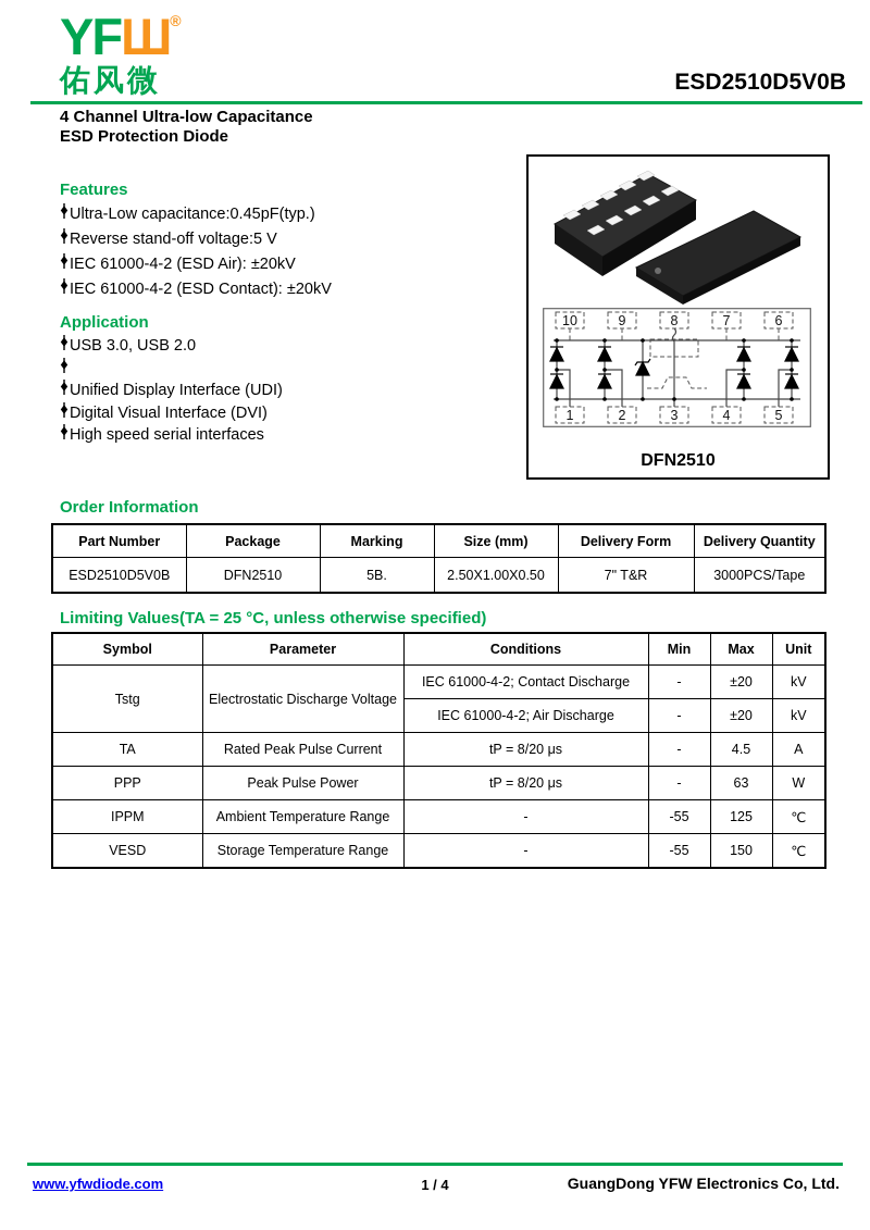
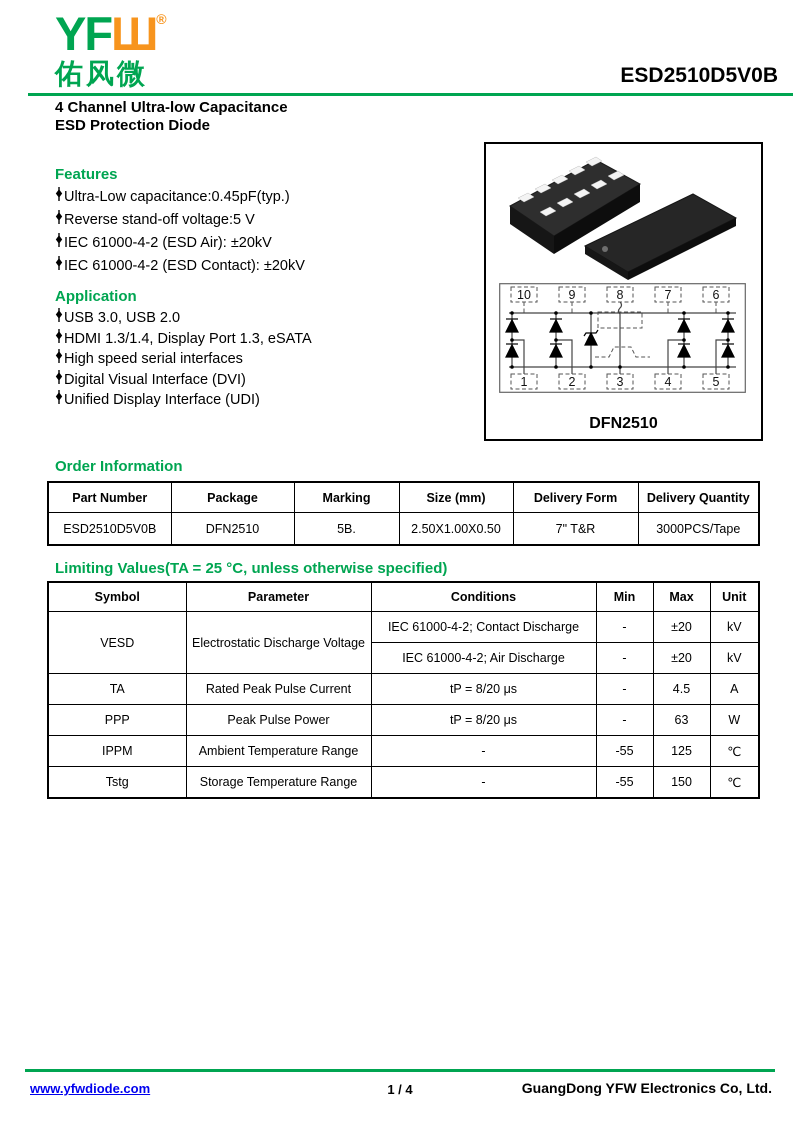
  YFШ®
  佑风微
  ESD2510D5V0B
  4 Channel Ultra-low Capacitance
  ESD Protection Diode
  Features
  Ultra-Low capacitance:0.45pF(typ.)
  Reverse stand-off voltage:5 V
  IEC 61000-4-2 (ESD Air): ±20kV
  IEC 61000-4-2 (ESD Contact): ±20kV
  Application
  USB 3.0, USB 2.0
+ HDMI 1.3/1.4, Display Port 1.3, eSATA
- Unified Display Interface (UDI)
+ High speed serial interfaces
  Digital Visual Interface (DVI)
- High speed serial interfaces
+ Unified Display Interface (UDI)
  10
  9
  8
  7
  6
  1
  2
  3
  4
  5
  DFN2510
  Order Information
  Part Number	Package	Marking	Size (mm)	Delivery Form	Delivery Quantity
  ESD2510D5V0B	DFN2510	5B.	2.50X1.00X0.50	7" T&R	3000PCS/Tape
  Limiting Values(TA = 25 °C, unless otherwise specified)
  Symbol	Parameter	Conditions	Min	Max	Unit
- Tstg	Electrostatic Discharge Voltage	IEC 61000-4-2; Contact Discharge	-	±20	kV
+ VESD	Electrostatic Discharge Voltage	IEC 61000-4-2; Contact Discharge	-	±20	kV
  IEC 61000-4-2; Air Discharge	-	±20	kV
  TA	Rated Peak Pulse Current	tP = 8/20 μs	-	4.5	A
  PPP	Peak Pulse Power	tP = 8/20 μs	-	63	W
  IPPM	Ambient Temperature Range	-	-55	125	℃
- VESD	Storage Temperature Range	-	-55	150	℃
+ Tstg	Storage Temperature Range	-	-55	150	℃
  www.yfwdiode.com
  1 / 4
  GuangDong YFW Electronics Co, Ltd.
